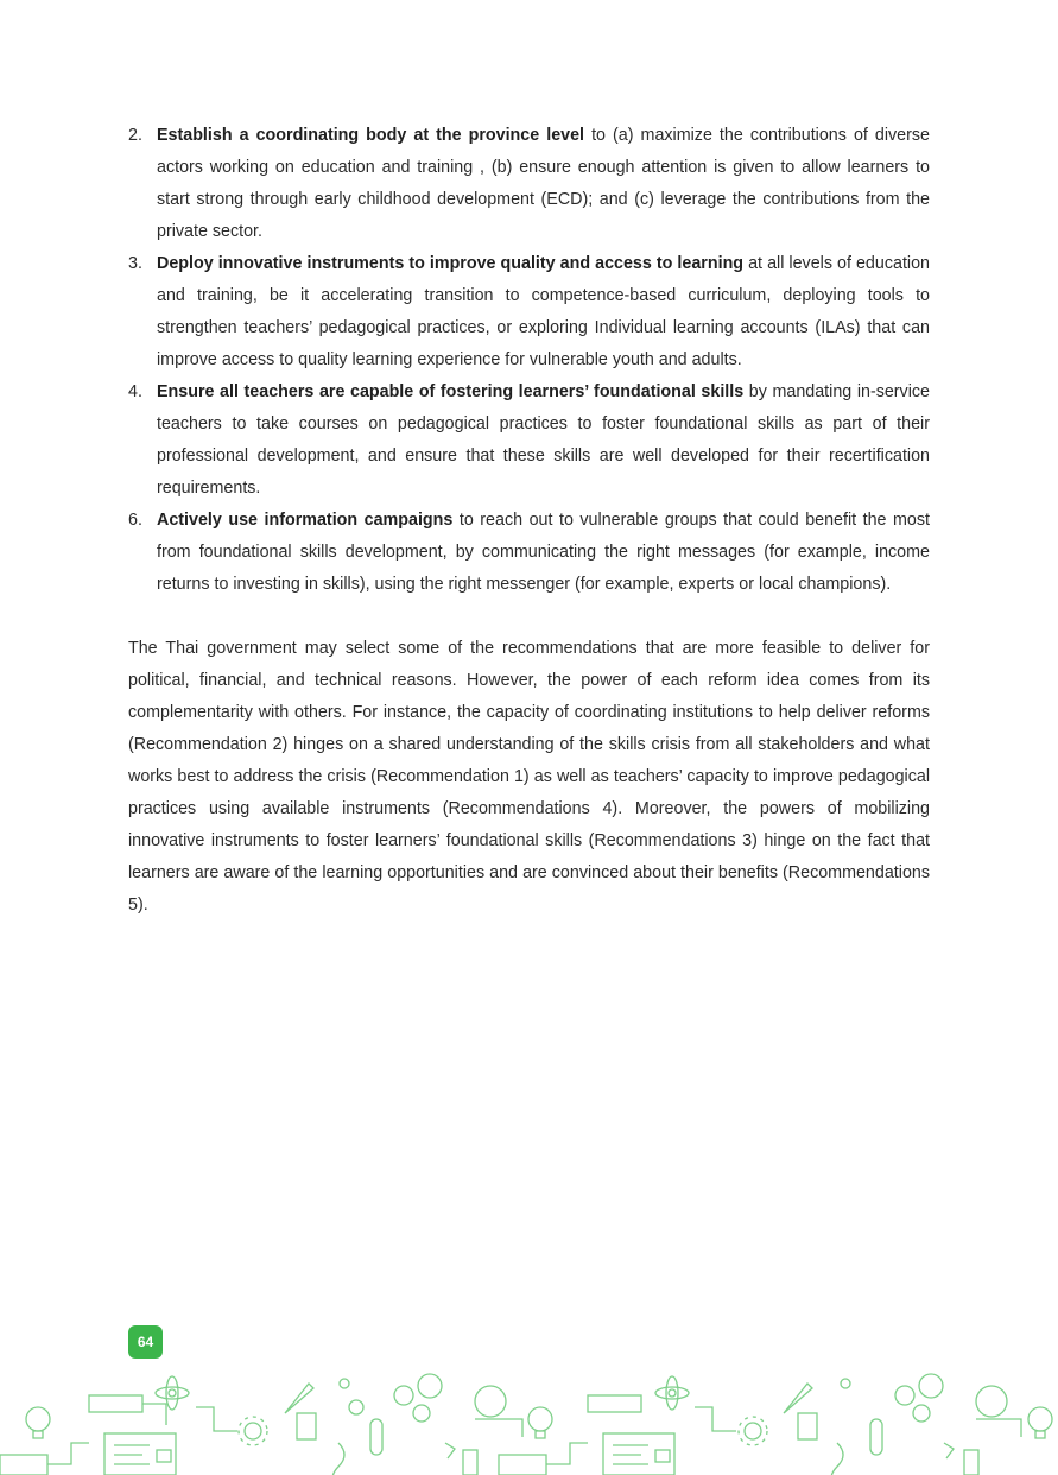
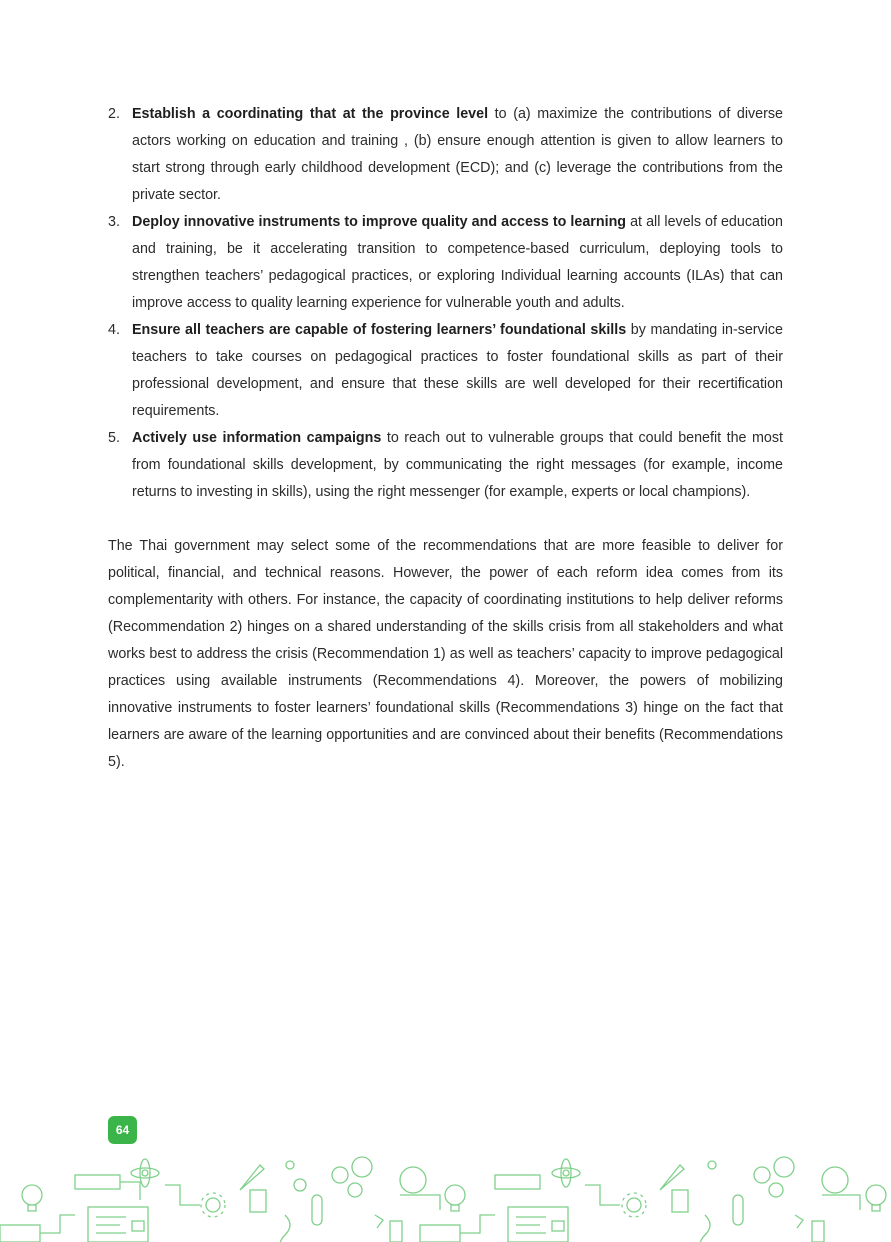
  2.
- Establish a coordinating body at the province level to (a) maximize the contributions of diverse actors working on education and training , (b) ensure enough attention is given to allow learners to start strong through early childhood development (ECD); and (c) leverage the contributions from the private sector.
+ Establish a coordinating that at the province level to (a) maximize the contributions of diverse actors working on education and training , (b) ensure enough attention is given to allow learners to start strong through early childhood development (ECD); and (c) leverage the contributions from the private sector.
  3.
  Deploy innovative instruments to improve quality and access to learning at all levels of education and training, be it accelerating transition to competence-based curriculum, deploying tools to strengthen teachers’ pedagogical practices, or exploring Individual learning accounts (ILAs) that can improve access to quality learning experience for vulnerable youth and adults.
  4.
  Ensure all teachers are capable of fostering learners’ foundational skills by mandating in-service teachers to take courses on pedagogical practices to foster foundational skills as part of their professional development, and ensure that these skills are well developed for their recertification requirements.
- 6.
+ 5.
  Actively use information campaigns to reach out to vulnerable groups that could benefit the most from foundational skills development, by communicating the right messages (for example, income returns to investing in skills), using the right messenger (for example, experts or local champions).
  The Thai government may select some of the recommendations that are more feasible to deliver for political, financial, and technical reasons. However, the power of each reform idea comes from its complementarity with others. For instance, the capacity of coordinating institutions to help deliver reforms (Recommendation 2) hinges on a shared understanding of the skills crisis from all stakeholders and what works best to address the crisis (Recommendation 1) as well as teachers’ capacity to improve pedagogical practices using available instruments (Recommendations 4). Moreover, the powers of mobilizing innovative instruments to foster learners’ foundational skills (Recommendations 3) hinge on the fact that learners are aware of the learning opportunities and are convinced about their benefits (Recommendations 5).
  64
